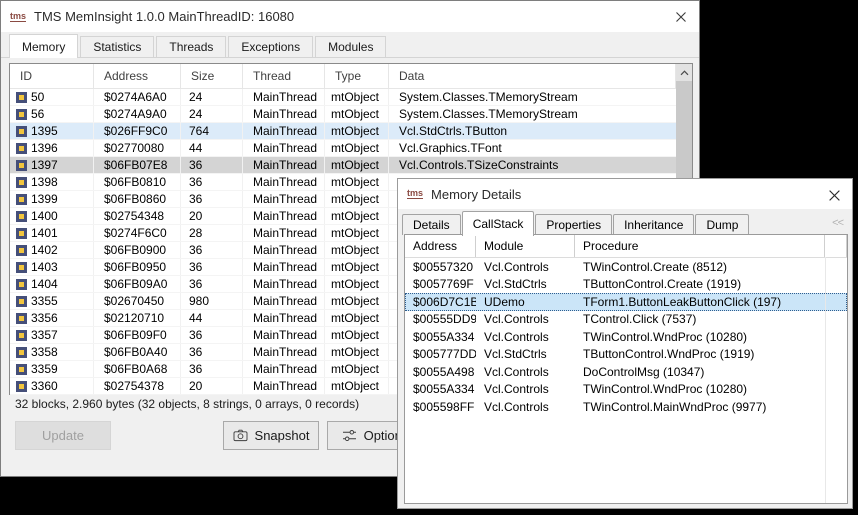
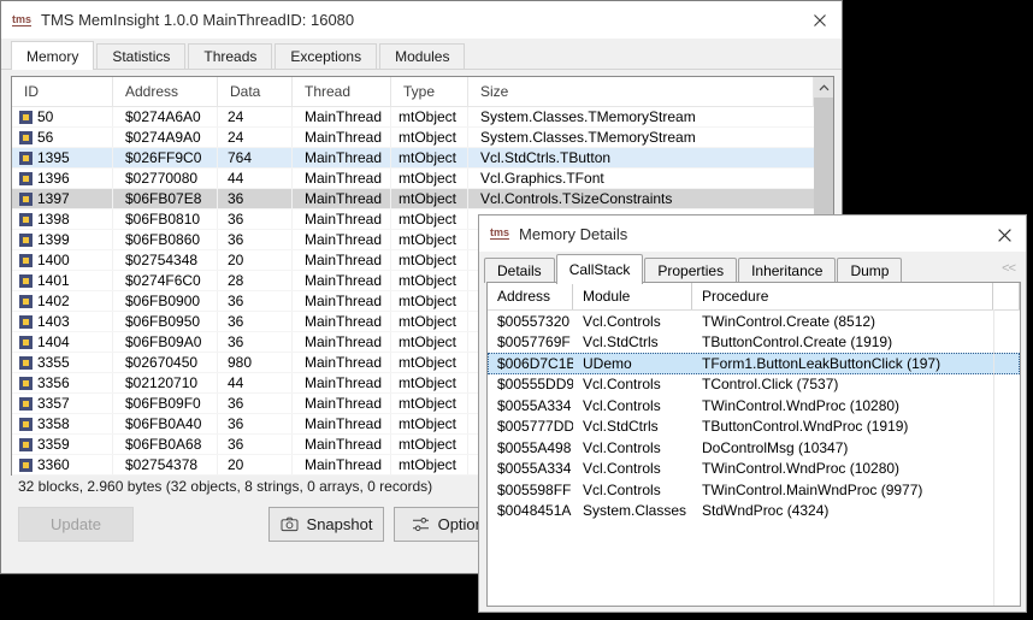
  tms
  TMS MemInsight 1.0.0 MainThreadID: 16080
  Memory
  Statistics
  Threads
  Exceptions
  Modules
  ID
  Address
- Size
+ Data
  Thread
  Type
- Data
+ Size
  50
  $0274A6A0
  24
  MainThread
  mtObject
  System.Classes.TMemoryStream
  56
  $0274A9A0
  24
  MainThread
  mtObject
  System.Classes.TMemoryStream
  1395
  $026FF9C0
  764
  MainThread
  mtObject
  Vcl.StdCtrls.TButton
  1396
  $02770080
  44
  MainThread
  mtObject
  Vcl.Graphics.TFont
  1397
  $06FB07E8
  36
  MainThread
  mtObject
  Vcl.Controls.TSizeConstraints
  1398
  $06FB0810
  36
  MainThread
  mtObject
  1399
  $06FB0860
  36
  MainThread
  mtObject
  1400
  $02754348
  20
  MainThread
  mtObject
  1401
  $0274F6C0
  28
  MainThread
  mtObject
  1402
  $06FB0900
  36
  MainThread
  mtObject
  1403
  $06FB0950
  36
  MainThread
  mtObject
  1404
  $06FB09A0
  36
  MainThread
  mtObject
  3355
  $02670450
  980
  MainThread
  mtObject
  3356
  $02120710
  44
  MainThread
  mtObject
  3357
  $06FB09F0
  36
  MainThread
  mtObject
  3358
  $06FB0A40
  36
  MainThread
  mtObject
  3359
  $06FB0A68
  36
  MainThread
  mtObject
  3360
  $02754378
  20
  MainThread
  mtObject
  32 blocks, 2.960 bytes (32 objects, 8 strings, 0 arrays, 0 records)
  Update
  Snapshot
  Optio
  tms
  Memory Details
  <<
  Details
  CallStack
  Properties
  Inheritance
  Dump
  Address
  Module
  Procedure
  $00557320
  Vcl.Controls
  TWinControl.Create (8512)
  $0057769F
  Vcl.StdCtrls
  TButtonControl.Create (1919)
  $006D7C1B
  UDemo
  TForm1.ButtonLeakButtonClick (197)
  $00555DD9
  Vcl.Controls
  TControl.Click (7537)
  $0055A334
  Vcl.Controls
  TWinControl.WndProc (10280)
  $005777DD
  Vcl.StdCtrls
  TButtonControl.WndProc (1919)
  $0055A498
  Vcl.Controls
  DoControlMsg (10347)
  $0055A334
  Vcl.Controls
  TWinControl.WndProc (10280)
  $005598FF
  Vcl.Controls
  TWinControl.MainWndProc (9977)
+ $0048451A
+ System.Classes
+ StdWndProc (4324)
